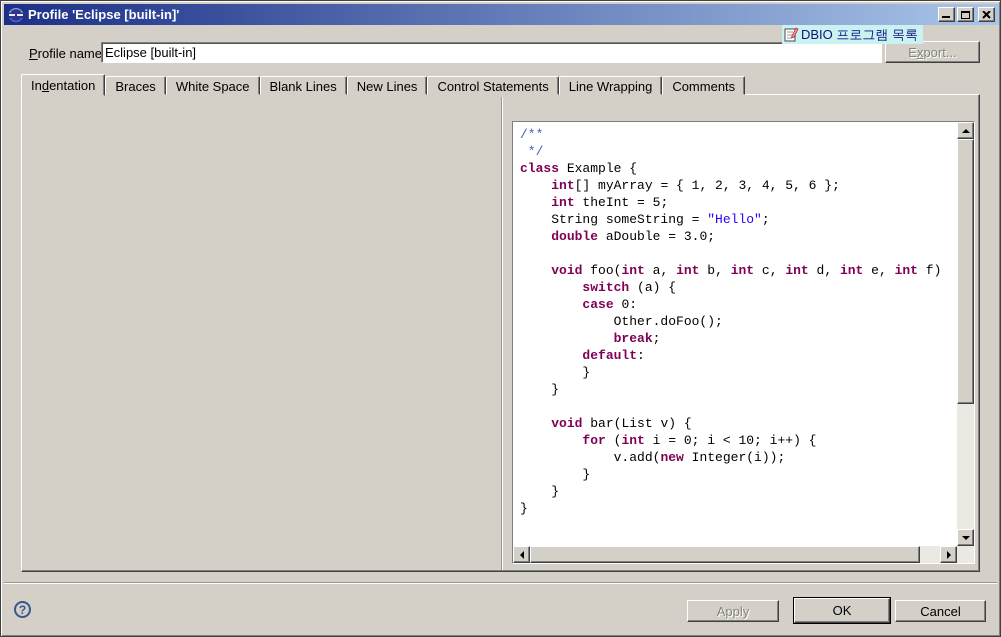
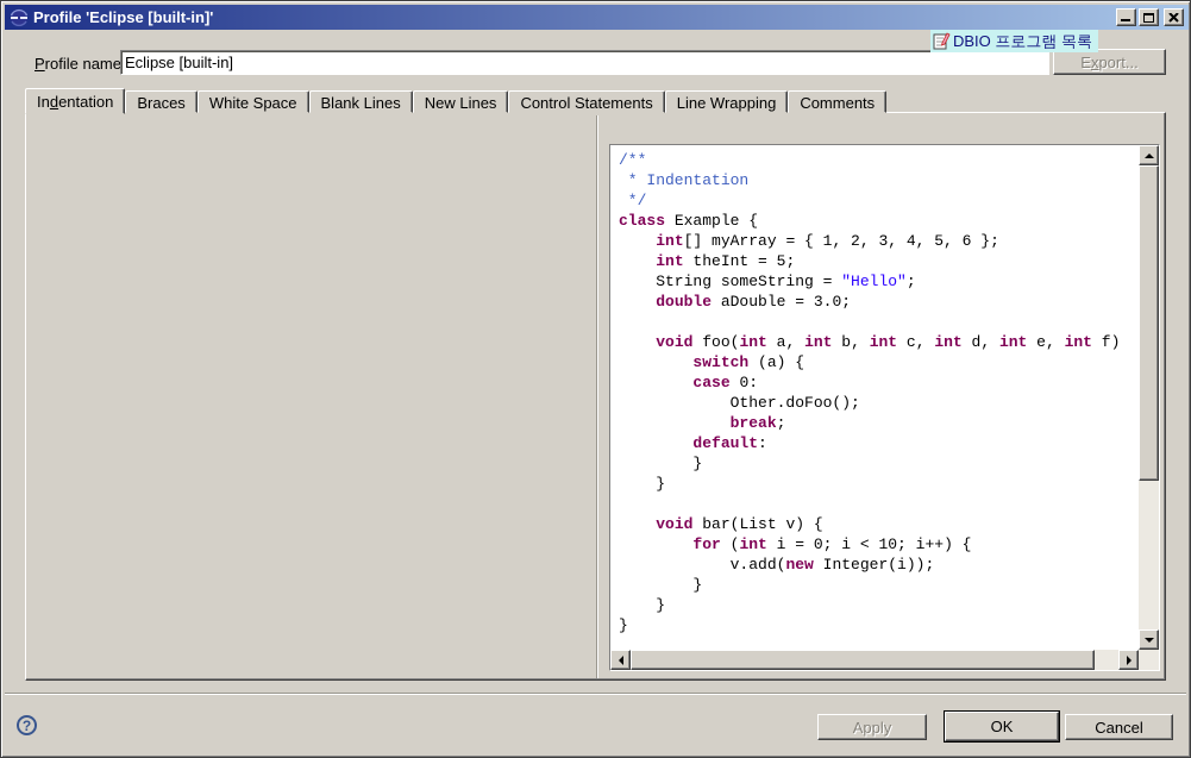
  Profile 'Eclipse [built-in]'
  DBIO 프로그램 목록
  Profile name
  Eclipse [built-in]
  Export...
  Indentation
  Braces
  White Space
  Blank Lines
  New Lines
  Control Statements
  Line Wrapping
  Comments
  /**
+ * Indentation
  */
  class Example {
  int[] myArray = { 1, 2, 3, 4, 5, 6 };
  int theInt = 5;
  String someString = "Hello";
  double aDouble = 3.0;
  void foo(int a, int b, int c, int d, int e, int f)
  switch (a) {
  case 0:
  Other.doFoo();
  break;
  default:
  }
  }
  void bar(List v) {
  for (int i = 0; i < 10; i++) {
  v.add(new Integer(i));
  }
  }
  }
  ?
  Apply
  OK
  Cancel
